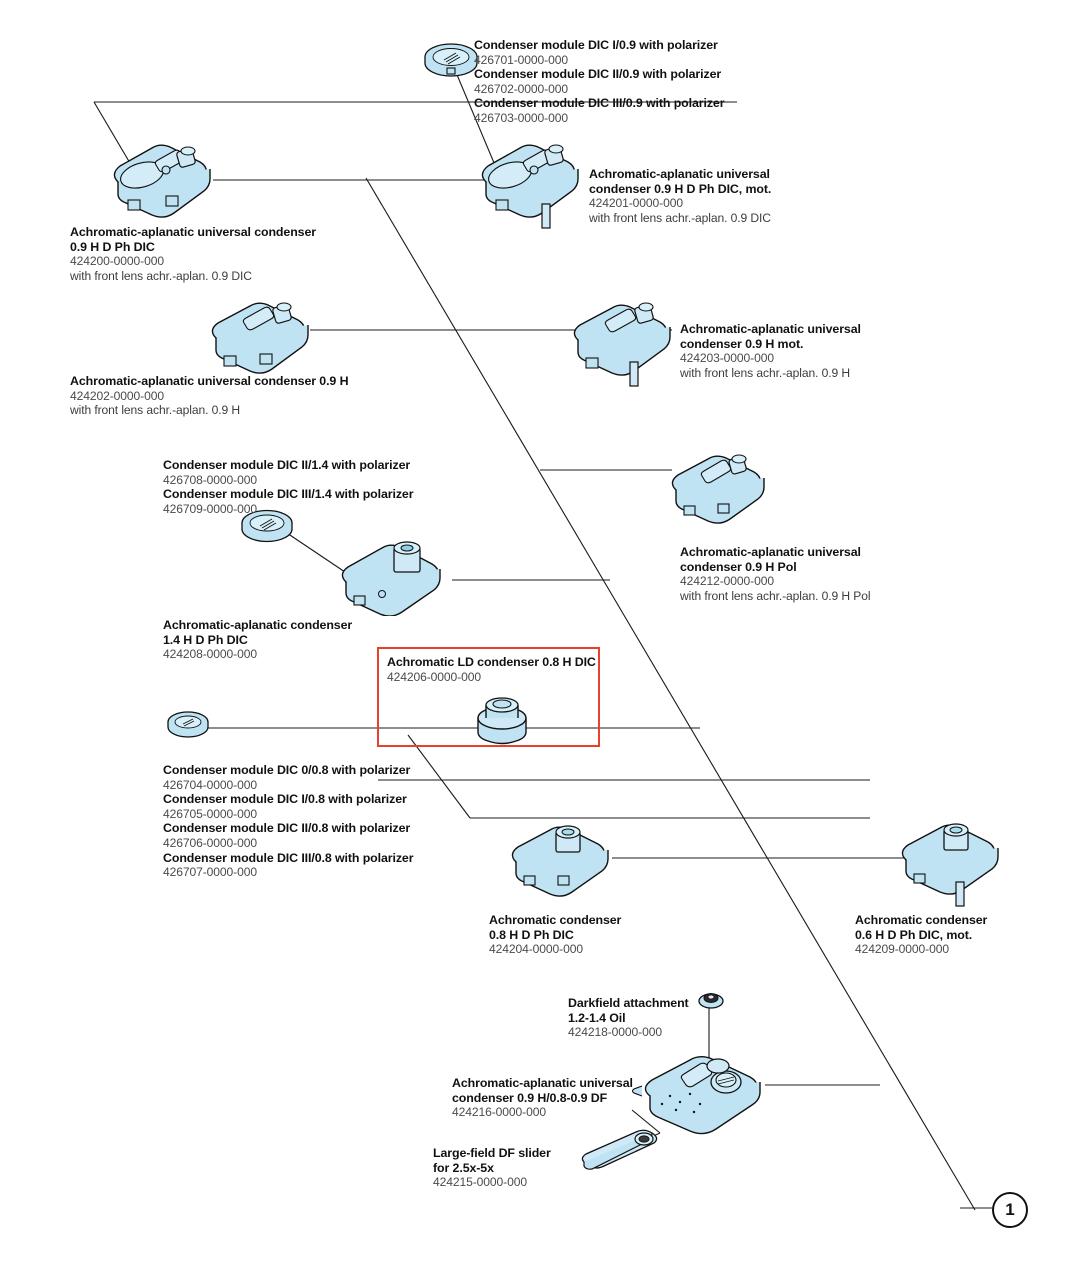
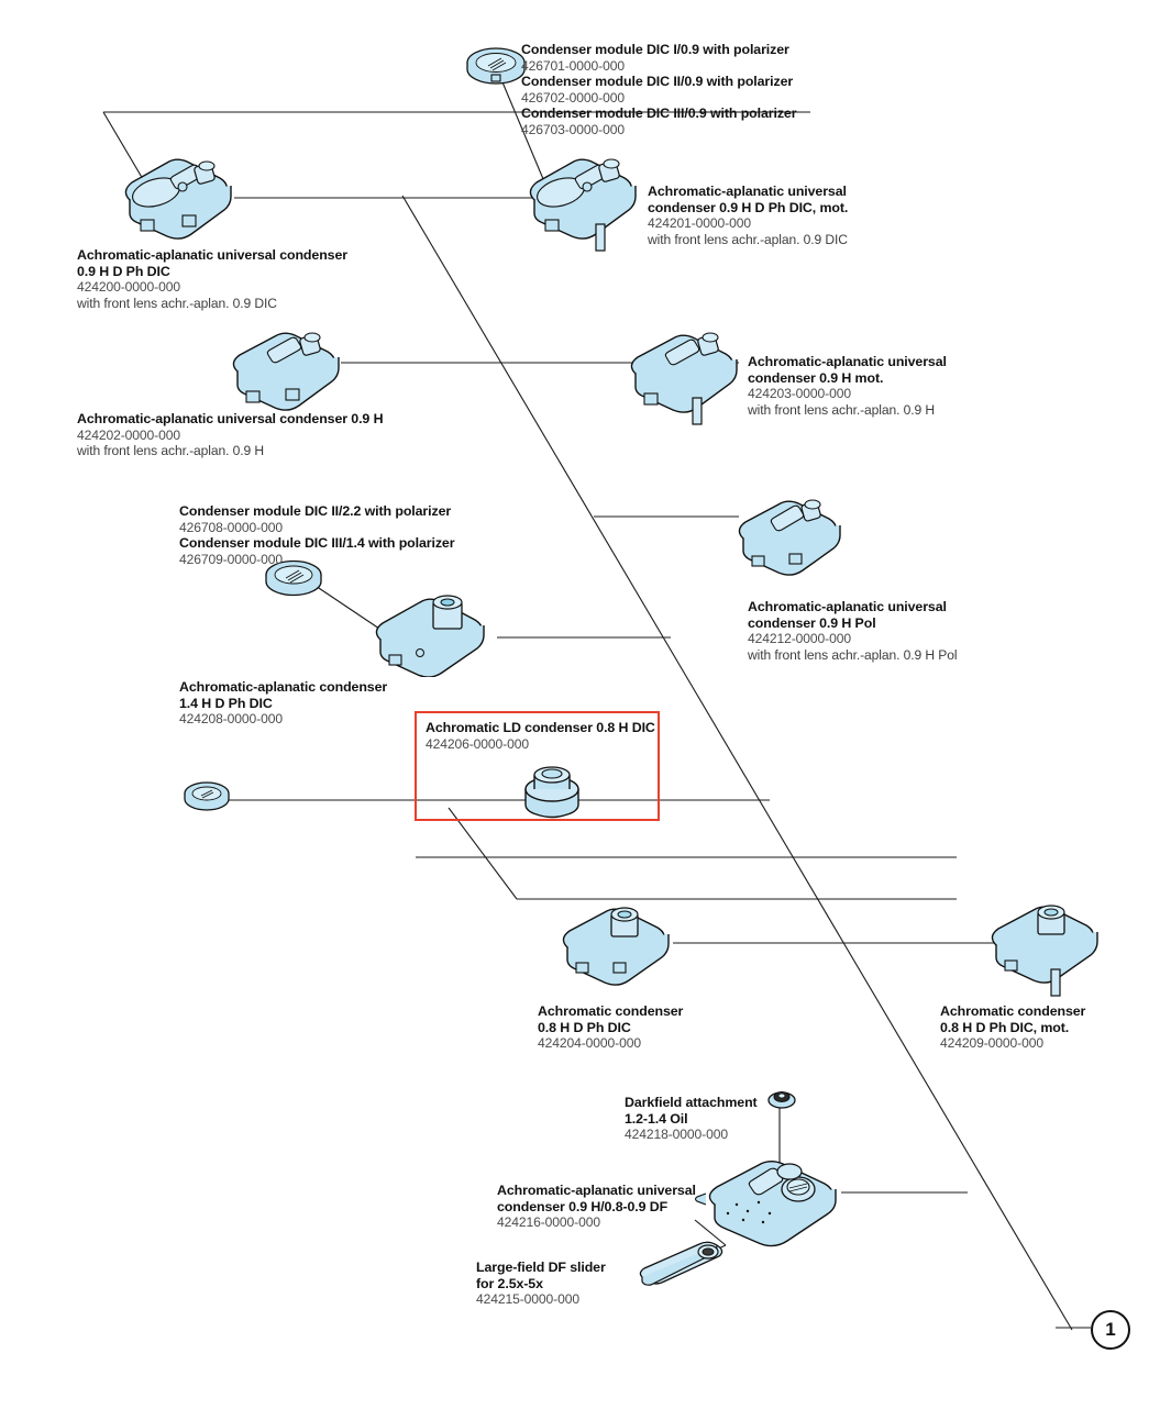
  Condenser module DIC I/0.9 with polarizer
  426701-0000-000
  Condenser module DIC II/0.9 with polarizer
  426702-0000-000
  Condenser module DIC III/0.9 with polarizer
  426703-0000-000
  Achromatic-aplanatic universal condenser
  0.9 H D Ph DIC
  424200-0000-000
  with front lens achr.-aplan. 0.9 DIC
  Achromatic-aplanatic universal
  condenser 0.9 H D Ph DIC, mot.
  424201-0000-000
  with front lens achr.-aplan. 0.9 DIC
  Achromatic-aplanatic universal condenser 0.9 H
  424202-0000-000
  with front lens achr.-aplan. 0.9 H
  Achromatic-aplanatic universal
  condenser 0.9 H mot.
  424203-0000-000
  with front lens achr.-aplan. 0.9 H
- Condenser module DIC II/1.4 with polarizer
+ Condenser module DIC II/2.2 with polarizer
  426708-0000-000
  Condenser module DIC III/1.4 with polarizer
  426709-0000-000
  Achromatic-aplanatic condenser
  1.4 H D Ph DIC
  424208-0000-000
  Achromatic-aplanatic universal
  condenser 0.9 H Pol
  424212-0000-000
  with front lens achr.-aplan. 0.9 H Pol
  Achromatic LD condenser 0.8 H DIC
  424206-0000-000
- Condenser module DIC 0/0.8 with polarizer
- 426704-0000-000
- Condenser module DIC I/0.8 with polarizer
- 426705-0000-000
- Condenser module DIC II/0.8 with polarizer
- 426706-0000-000
- Condenser module DIC III/0.8 with polarizer
- 426707-0000-000
  Achromatic condenser
  0.8 H D Ph DIC
  424204-0000-000
  Achromatic condenser
- 0.6 H D Ph DIC, mot.
+ 0.8 H D Ph DIC, mot.
  424209-0000-000
  Darkfield attachment
  1.2-1.4 Oil
  424218-0000-000
  Achromatic-aplanatic universal
  condenser 0.9 H/0.8-0.9 DF
  424216-0000-000
  Large-field DF slider
  for 2.5x-5x
  424215-0000-000
  1
